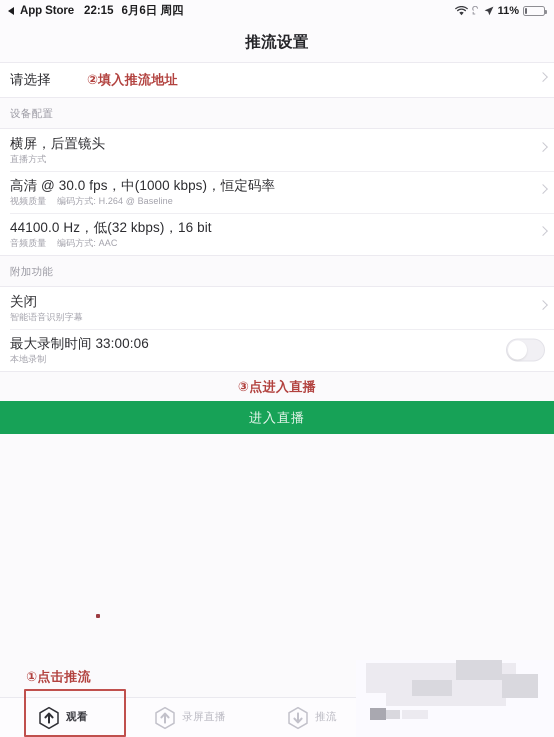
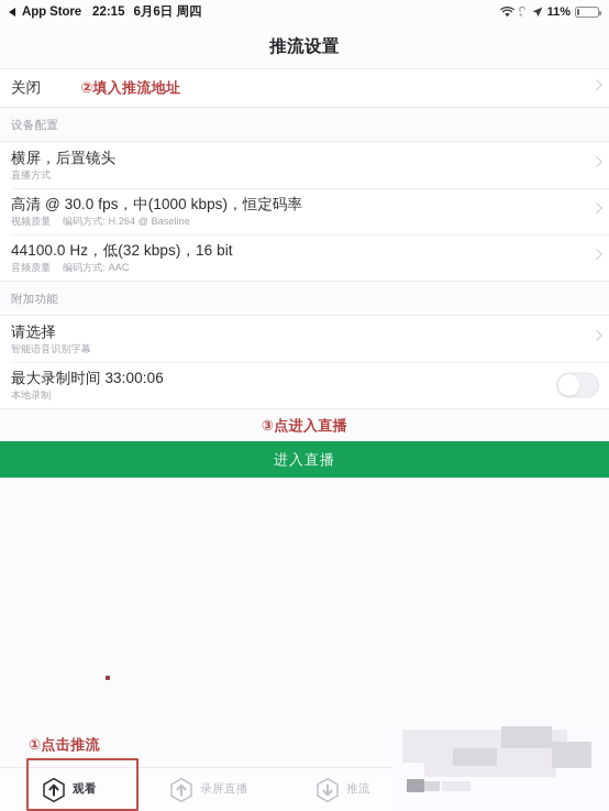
  App Store
  22:15
  6月6日 周四
  11%
  推流设置
- 请选择
+ 关闭
  ②填入推流地址
  设备配置
  横屏，后置镜头
  直播方式
  高清 @ 30.0 fps，中(1000 kbps)，恒定码率
  视频质量 编码方式: H.264 @ Baseline
  44100.0 Hz，低(32 kbps)，16 bit
  音频质量 编码方式: AAC
  附加功能
- 关闭
+ 请选择
  智能语音识别字幕
  最大录制时间 33:00:06
  本地录制
  ③点进入直播
  进入直播
  ①点击推流
  观看
  录屏直播
  推流
